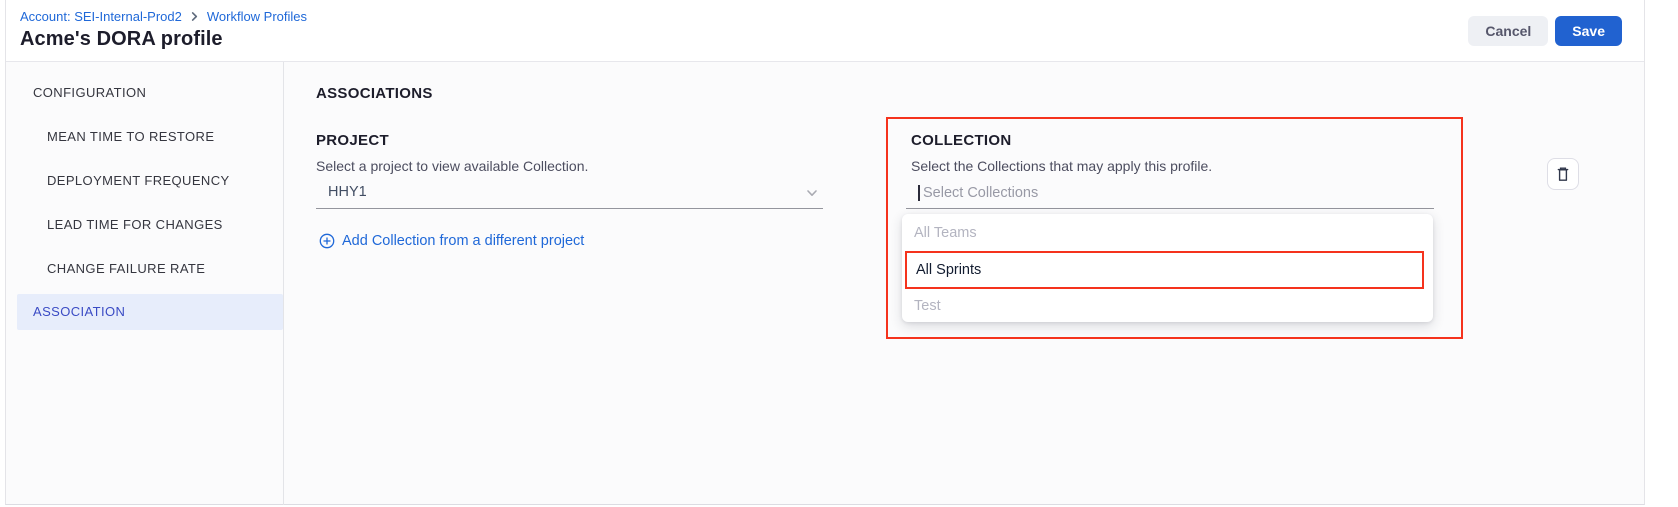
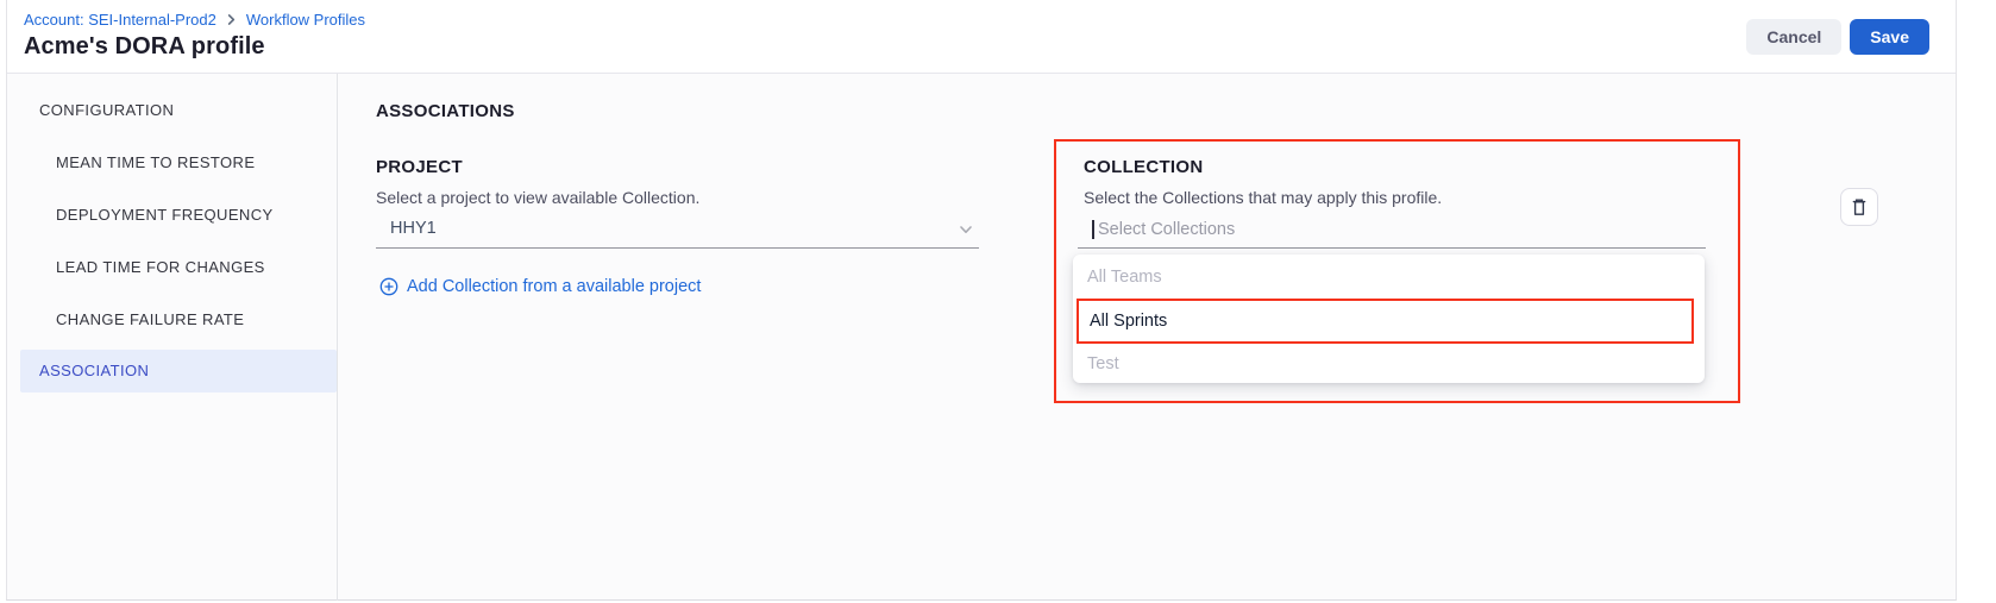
  Account: SEI-Internal-Prod2
  Workflow Profiles
  Acme's DORA profile
  Cancel
  Save
  CONFIGURATION
  MEAN TIME TO RESTORE
  DEPLOYMENT FREQUENCY
  LEAD TIME FOR CHANGES
  CHANGE FAILURE RATE
  ASSOCIATION
  ASSOCIATIONS
  PROJECT
  Select a project to view available Collection.
  HHY1
- Add Collection from a different project
+ Add Collection from a available project
  COLLECTION
  Select the Collections that may apply this profile.
  Select Collections
  All Teams
  All Sprints
  Test
